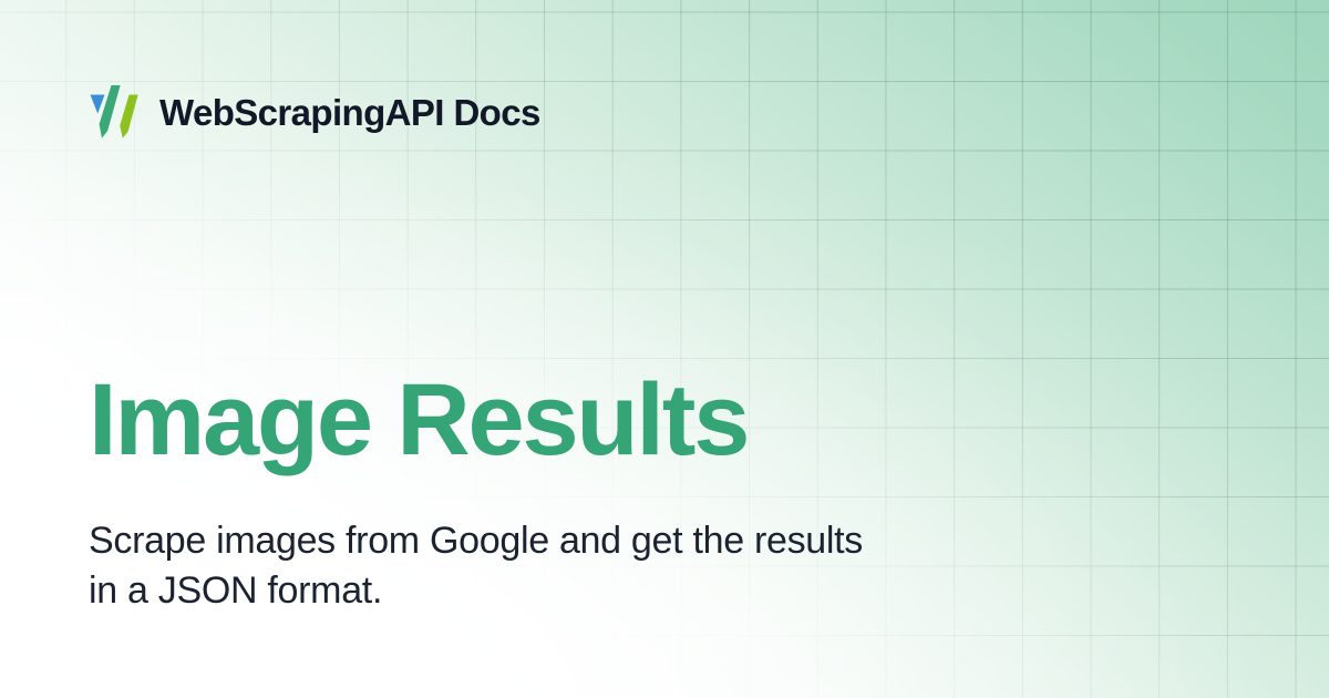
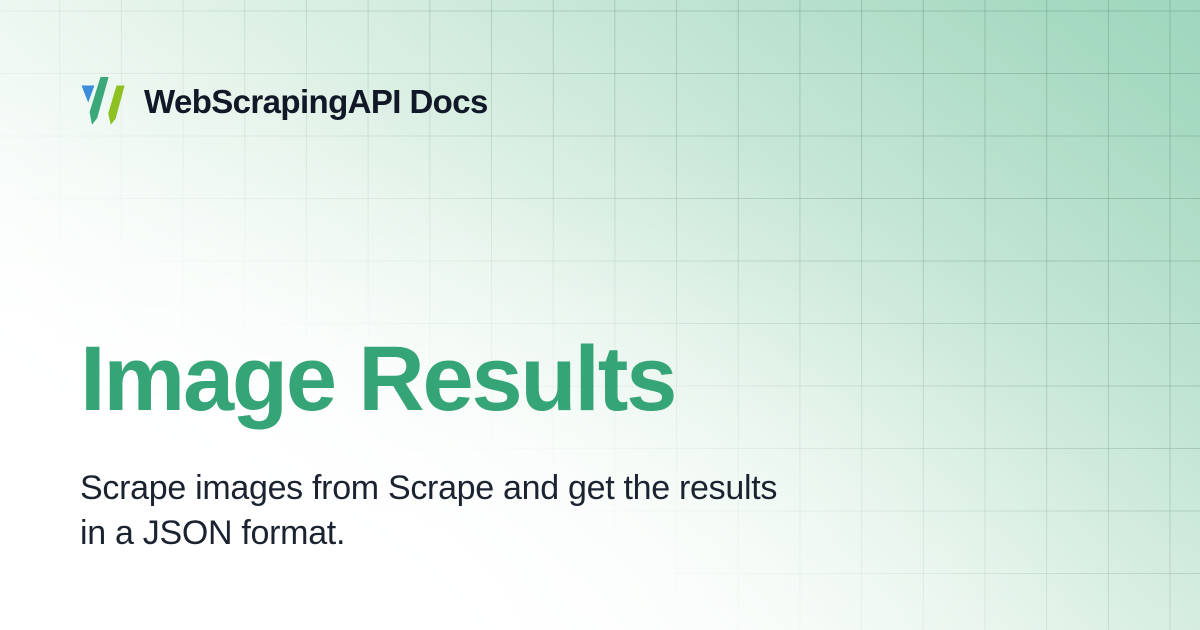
  WebScrapingAPI Docs
  Image Results
- Scrape images from Google and get the results in a JSON format.
+ Scrape images from Scrape and get the results in a JSON format.
